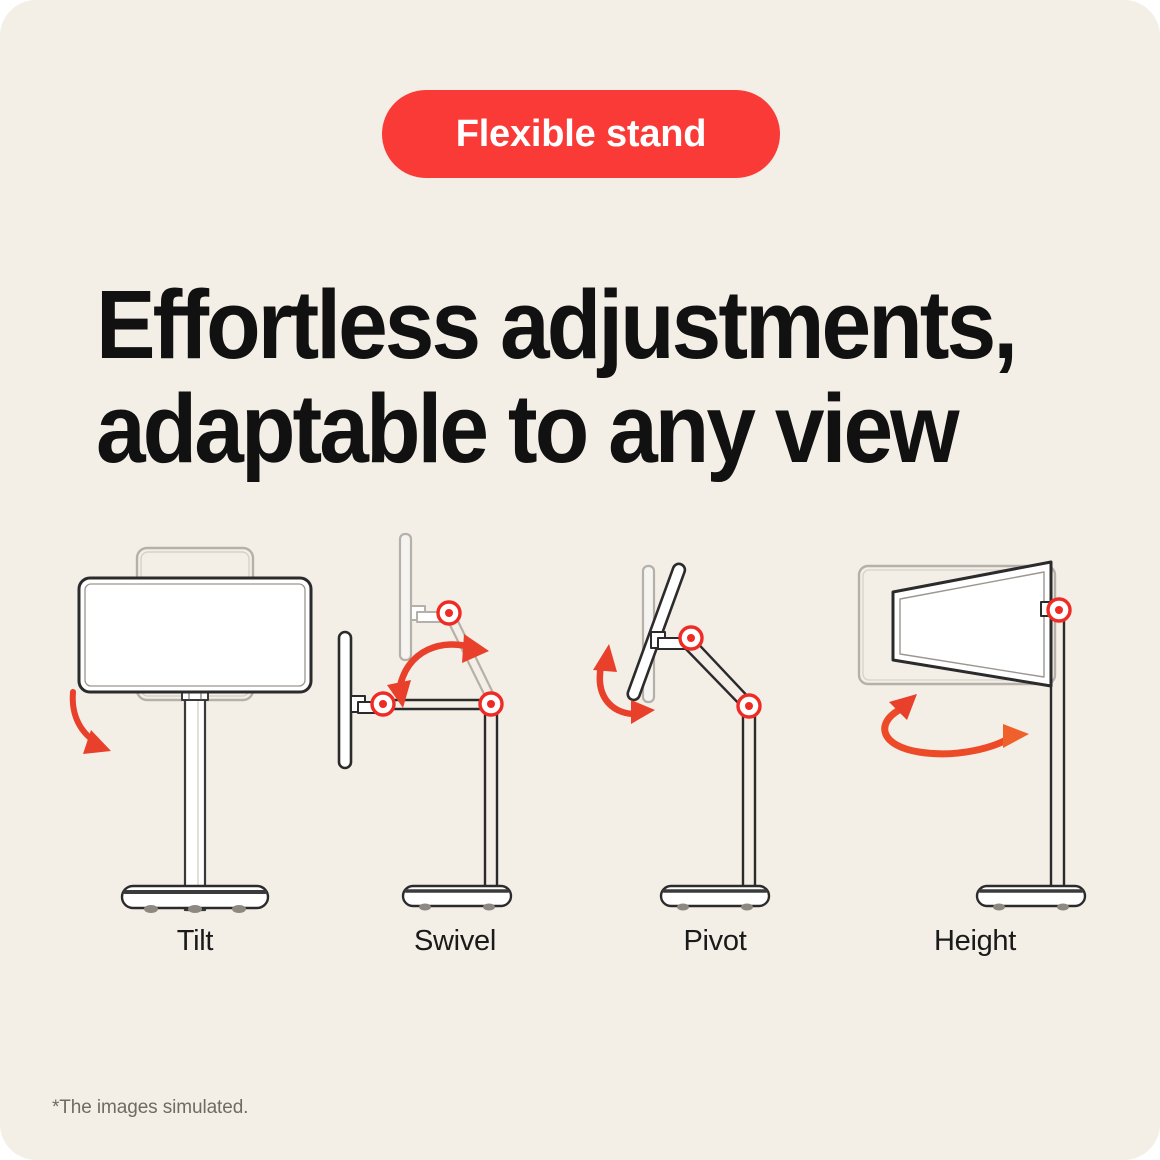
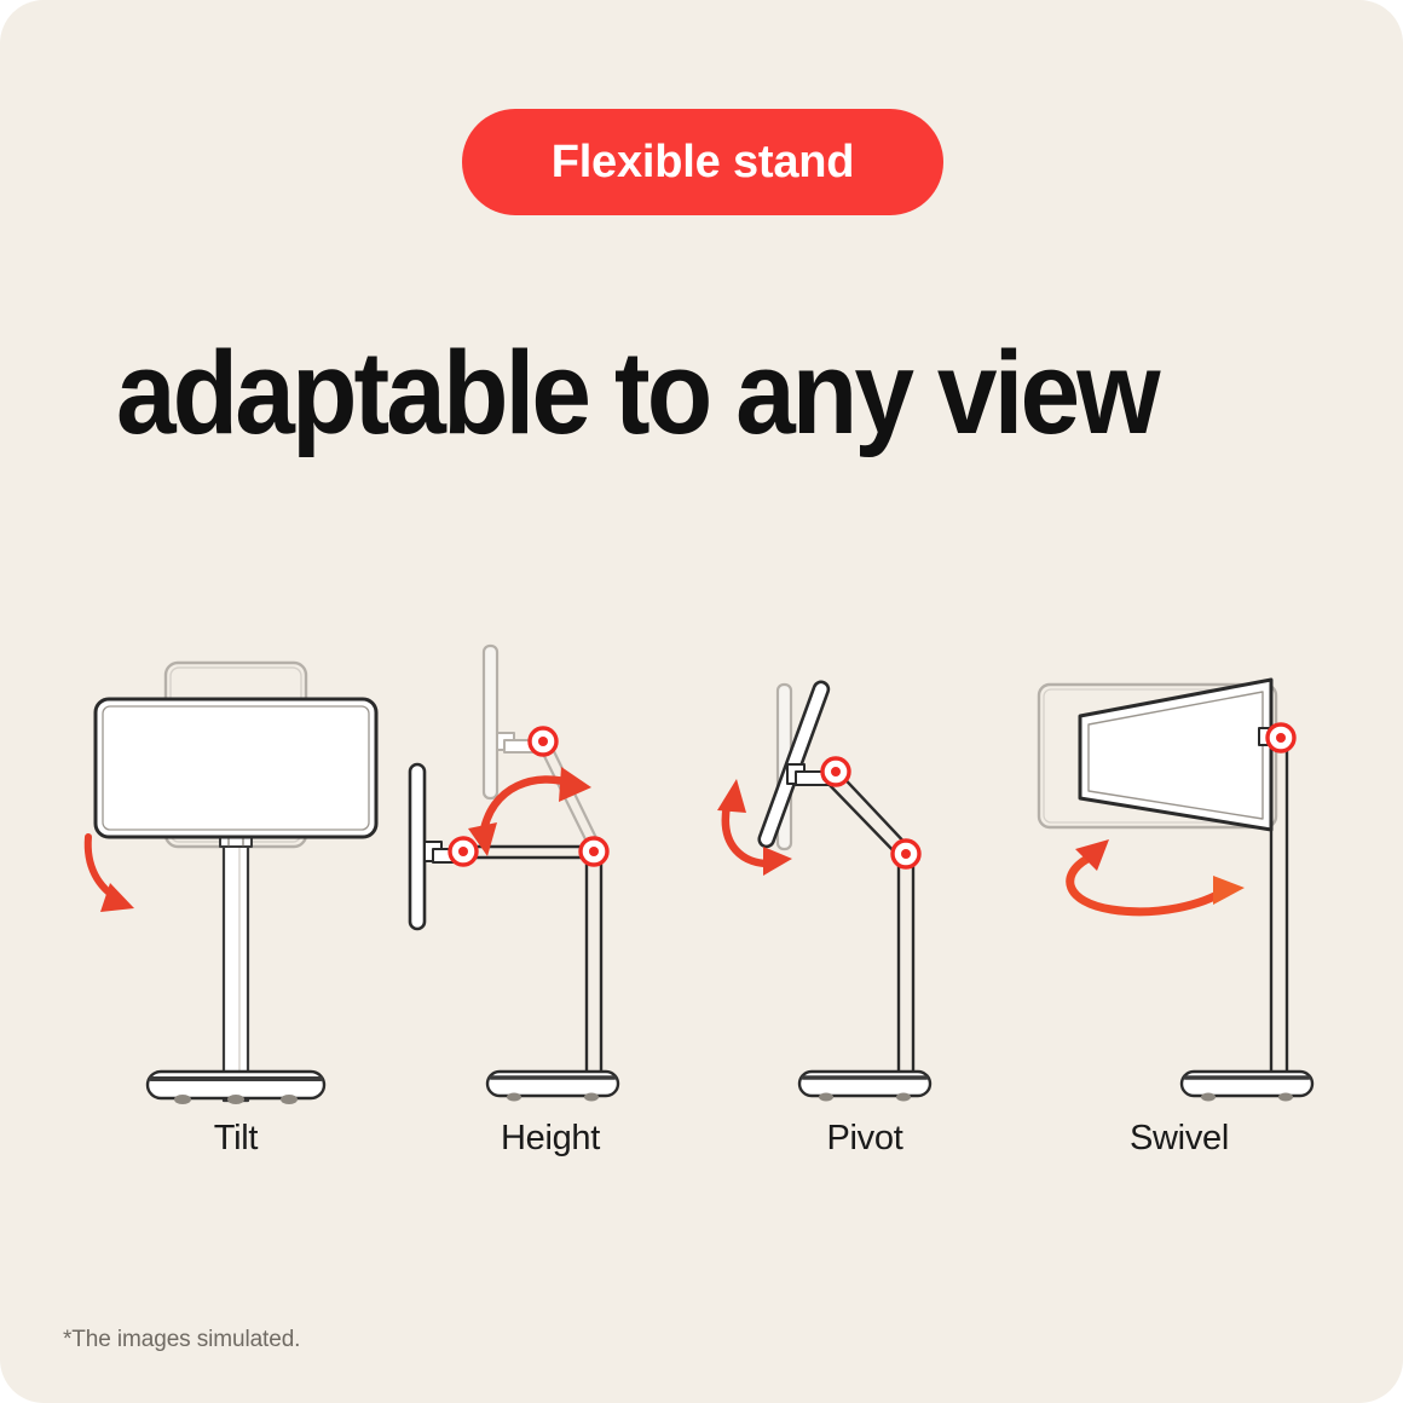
  Flexible stand
- Effortless adjustments,
  adaptable to any view
  Tilt
- Swivel
+ Height
  Pivot
- Height
+ Swivel
  *The images simulated.
